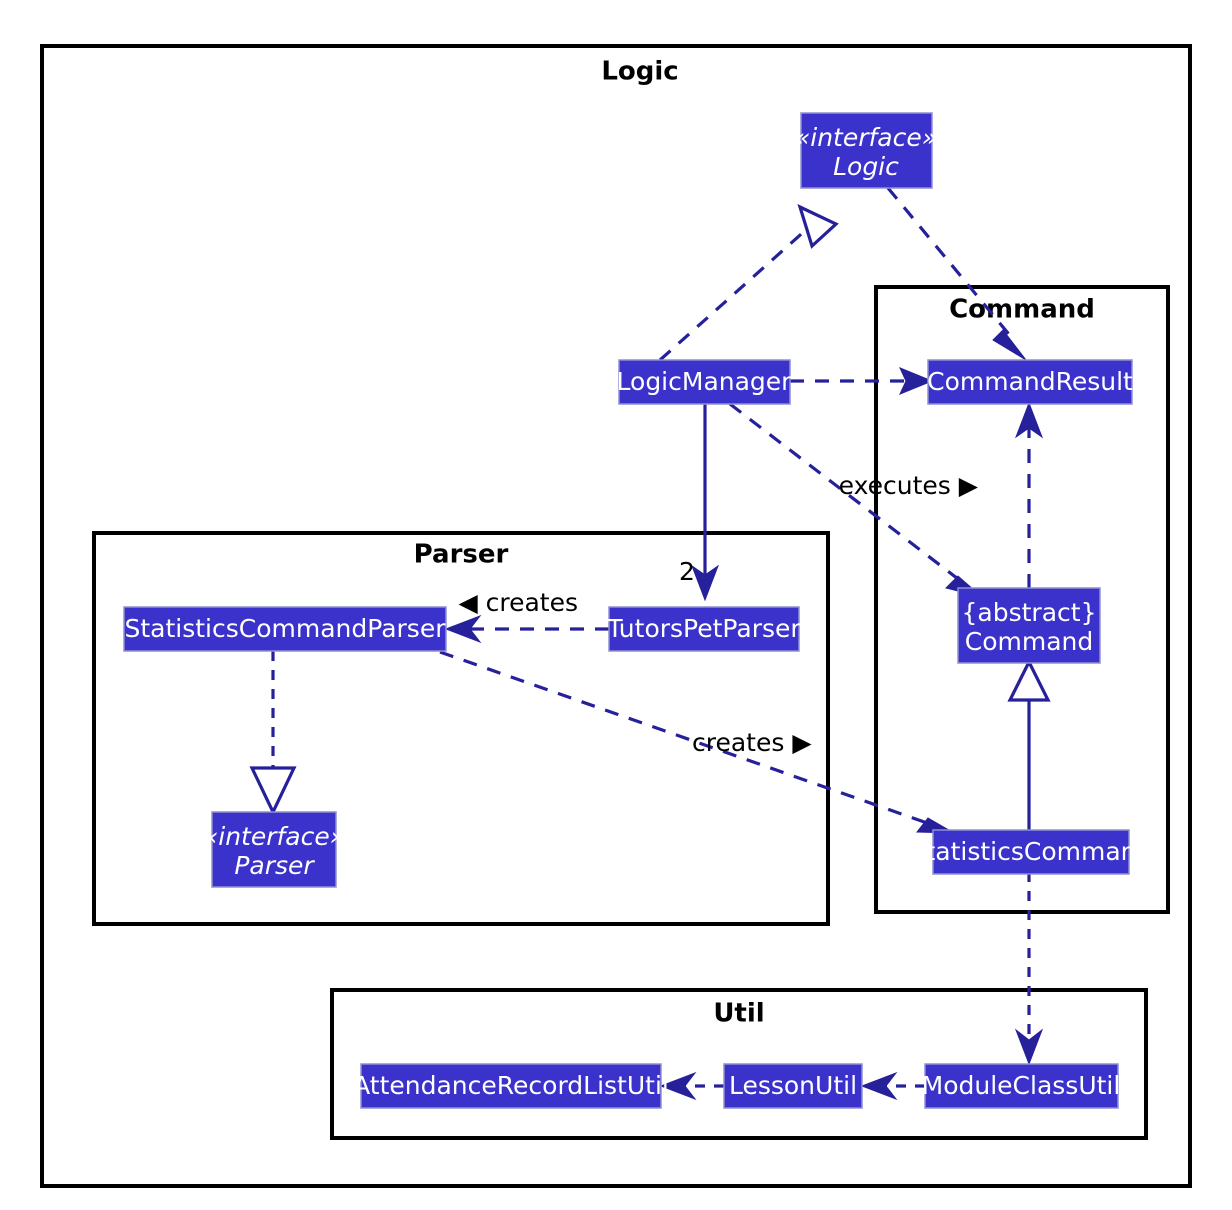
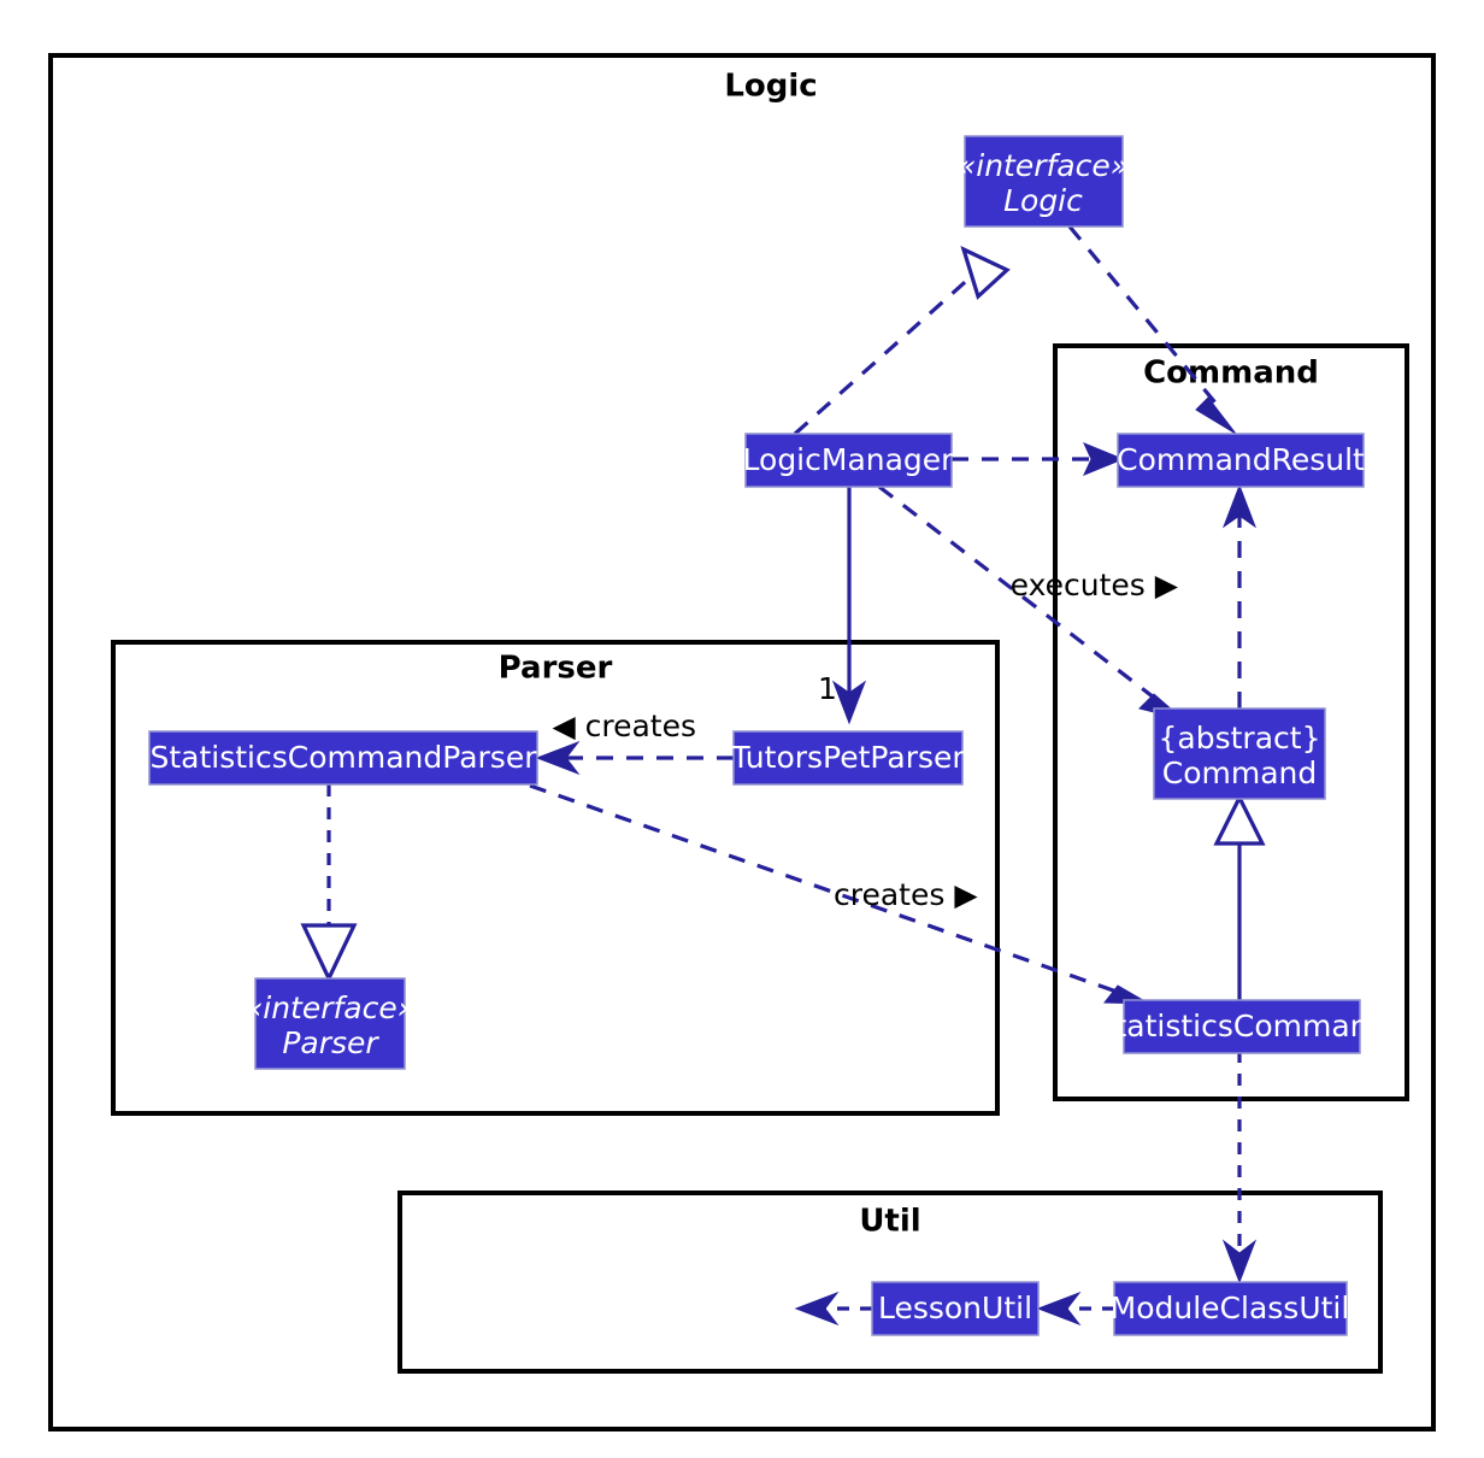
  Logic
  Command
  Parser
  Util
  executes ▶
- 2
+ 1
  ◀ creates
  creates ▶
  «interface»
  Logic
  LogicManager
  CommandResult
  {abstract}
  Command
  StatisticsCommand
  StatisticsCommandParser
  TutorsPetParser
  «interface»
  Parser
- AttendanceRecordListUtil
  LessonUtil
  ModuleClassUtil
